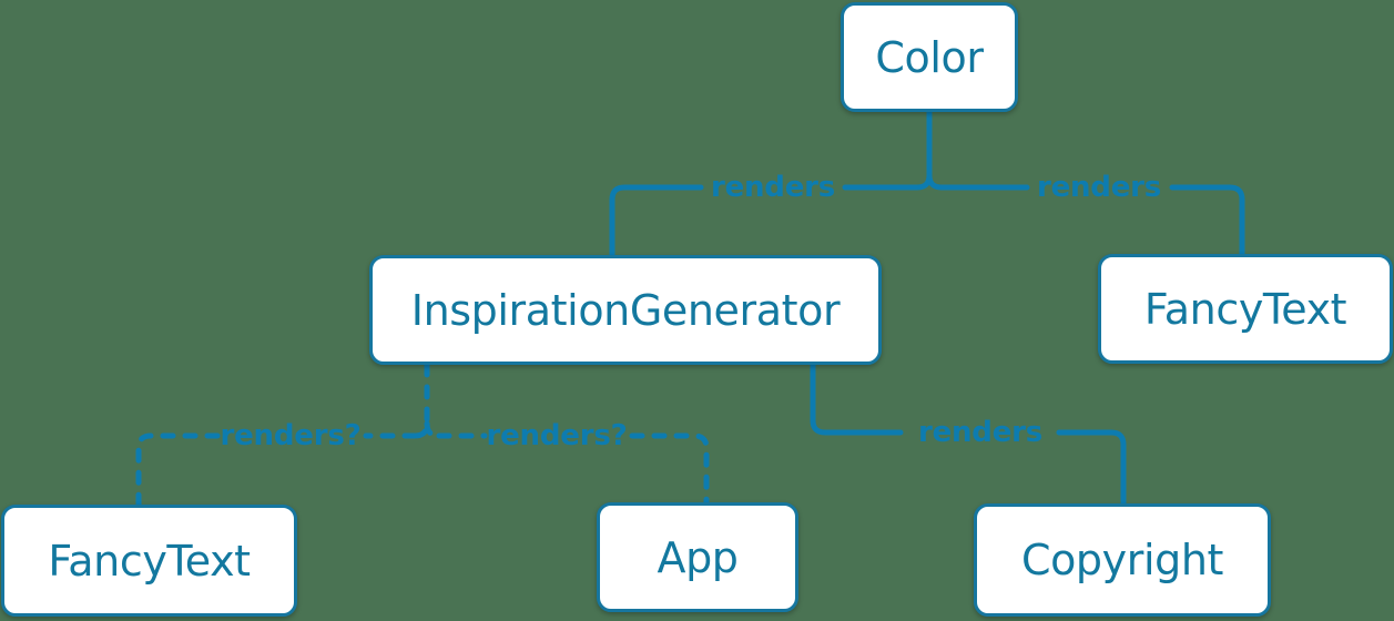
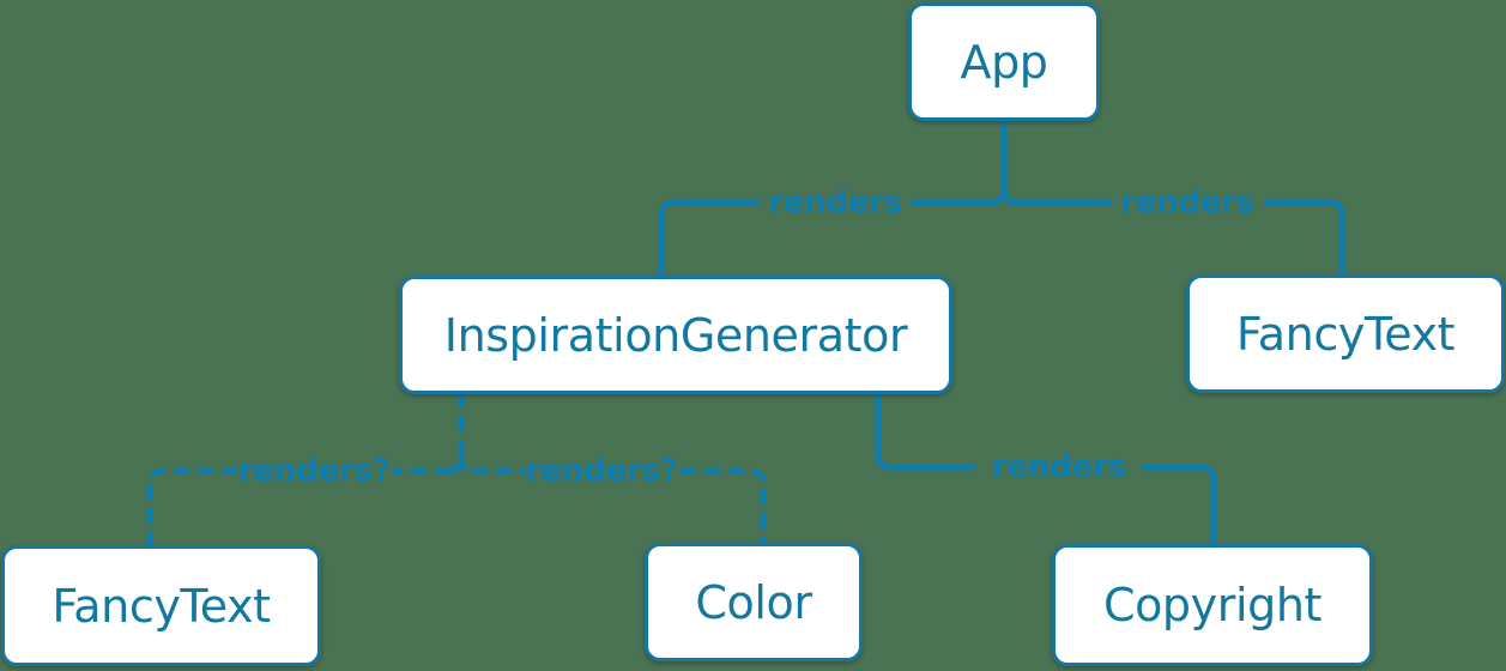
- Color
+ App
  InspirationGenerator
  FancyText
  FancyText
- App
+ Color
  Copyright
  renders
  renders
  renders?
  renders?
  renders
